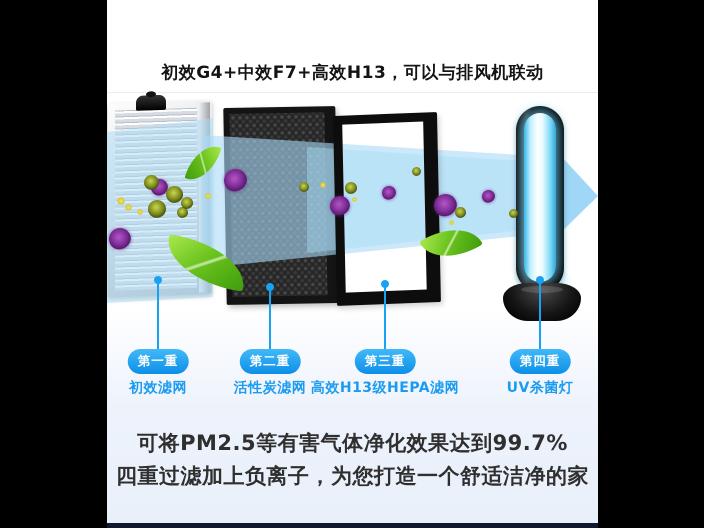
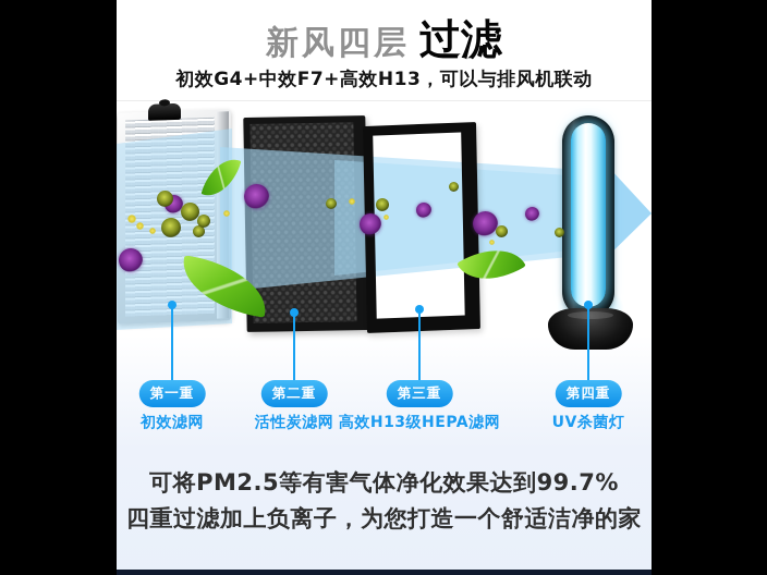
+ 新风四层 过滤
  初效G4+中效F7+高效H13，可以与排风机联动
  第一重
  初效滤网
  第二重
  活性炭滤网
  第三重
  高效H13级HEPA滤网
  第四重
  UV杀菌灯
  可将PM2.5等有害气体净化效果达到99.7%
  四重过滤加上负离子，为您打造一个舒适洁净的家
